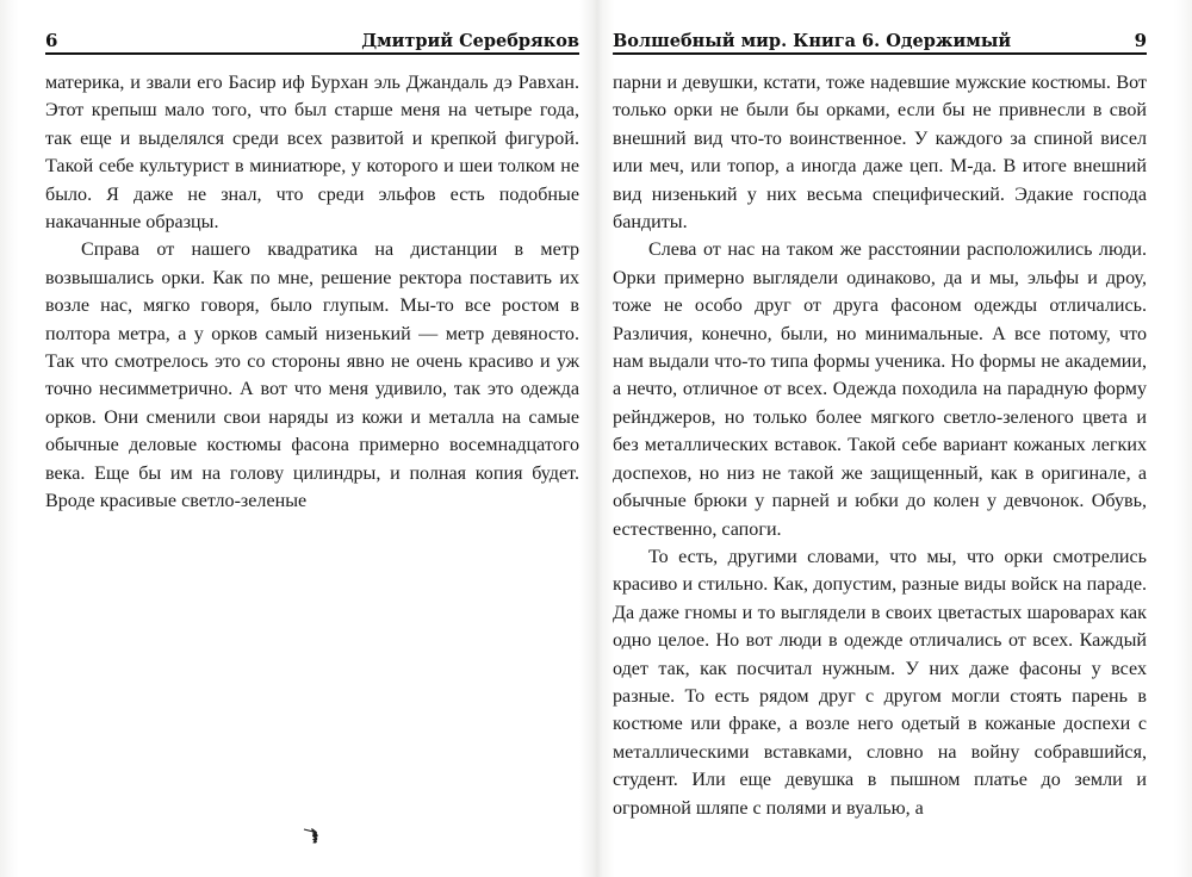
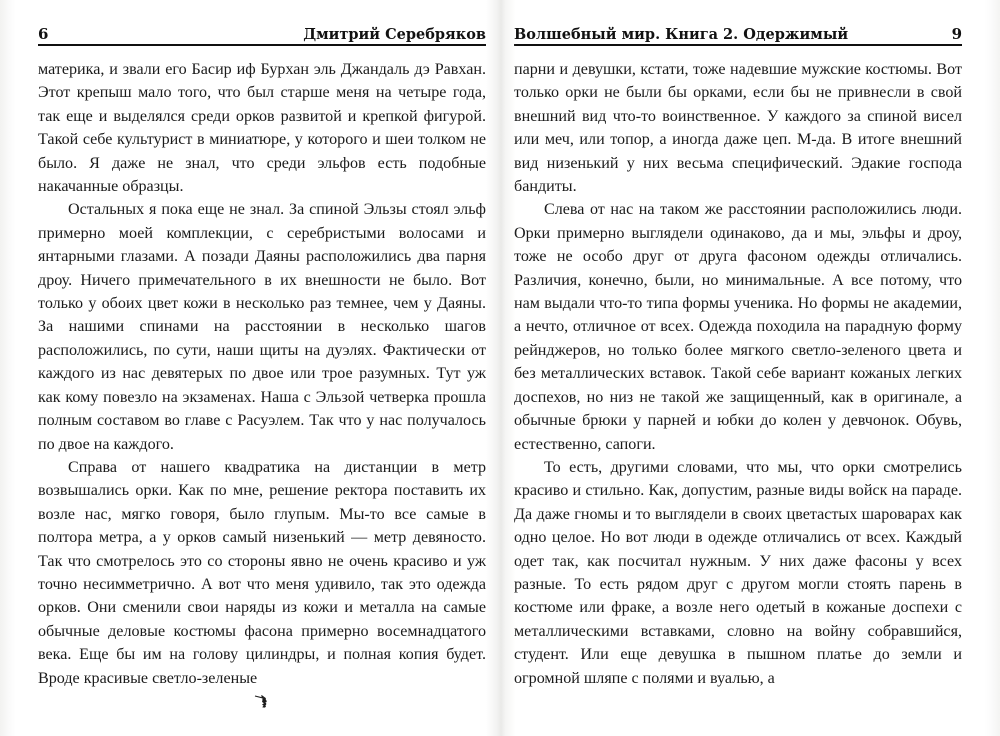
  6
  Дмитрий Серебряков
- материка, и звали его Басир иф Бурхан эль Джандаль дэ Равхан. Этот крепыш мало того, что был старше меня на четыре года, так еще и выделялся среди всех развитой и крепкой фигурой. Такой себе культурист в миниатюре, у которого и шеи толком не было. Я даже не знал, что среди эльфов есть подобные накачанные образцы.
+ материка, и звали его Басир иф Бурхан эль Джандаль дэ Равхан. Этот крепыш мало того, что был старше меня на четыре года, так еще и выделялся среди орков развитой и крепкой фигурой. Такой себе культурист в миниатюре, у которого и шеи толком не было. Я даже не знал, что среди эльфов есть подобные накачанные образцы.
+ Остальных я пока еще не знал. За спиной Эльзы стоял эльф примерно моей комплекции, с серебристыми волосами и янтарными глазами. А позади Даяны расположились два парня дроу. Ничего примечательного в их внешности не было. Вот только у обоих цвет кожи в несколько раз темнее, чем у Даяны. За нашими спинами на расстоянии в несколько шагов расположились, по сути, наши щиты на дуэлях. Фактически от каждого из нас девятерых по двое или трое разумных. Тут уж как кому повезло на экзаменах. Наша с Эльзой четверка прошла полным составом во главе с Расуэлем. Так что у нас получалось по двое на каждого.
- Справа от нашего квадратика на дистанции в метр возвышались орки. Как по мне, решение ректора поставить их возле нас, мягко говоря, было глупым. Мы-то все ростом в полтора метра, а у орков самый низенький — метр девяносто. Так что смотрелось это со стороны явно не очень красиво и уж точно несимметрично. А вот что меня удивило, так это одежда орков. Они сменили свои наряды из кожи и металла на самые обычные деловые костюмы фасона примерно восемнадцатого века. Еще бы им на голову цилиндры, и полная копия будет. Вроде красивые светло-зеленые
+ Справа от нашего квадратика на дистанции в метр возвышались орки. Как по мне, решение ректора поставить их возле нас, мягко говоря, было глупым. Мы-то все самые в полтора метра, а у орков самый низенький — метр девяносто. Так что смотрелось это со стороны явно не очень красиво и уж точно несимметрично. А вот что меня удивило, так это одежда орков. Они сменили свои наряды из кожи и металла на самые обычные деловые костюмы фасона примерно восемнадцатого века. Еще бы им на голову цилиндры, и полная копия будет. Вроде красивые светло-зеленые
- Волшебный мир. Книга 6. Одержимый
+ Волшебный мир. Книга 2. Одержимый
  9
  парни и девушки, кстати, тоже надевшие мужские костюмы. Вот только орки не были бы орками, если бы не привнесли в свой внешний вид что-то воинственное. У каждого за спиной висел или меч, или топор, а иногда даже цеп. М-да. В итоге внешний вид низенький у них весьма специфический. Эдакие господа бандиты.
  Слева от нас на таком же расстоянии расположились люди. Орки примерно выглядели одинаково, да и мы, эльфы и дроу, тоже не особо друг от друга фасоном одежды отличались. Различия, конечно, были, но минимальные. А все потому, что нам выдали что-то типа формы ученика. Но формы не академии, а нечто, отличное от всех. Одежда походила на парадную форму рейнджеров, но только более мягкого светло-зеленого цвета и без металлических вставок. Такой себе вариант кожаных легких доспехов, но низ не такой же защищенный, как в оригинале, а обычные брюки у парней и юбки до колен у девчонок. Обувь, естественно, сапоги.
  То есть, другими словами, что мы, что орки смотрелись красиво и стильно. Как, допустим, разные виды войск на параде. Да даже гномы и то выглядели в своих цветастых шароварах как одно целое. Но вот люди в одежде отличались от всех. Каждый одет так, как посчитал нужным. У них даже фасоны у всех разные. То есть рядом друг с другом могли стоять парень в костюме или фраке, а возле него одетый в кожаные доспехи с металлическими вставками, словно на войну собравшийся, студент. Или еще девушка в пышном платье до земли и огромной шляпе с полями и вуалью, а
